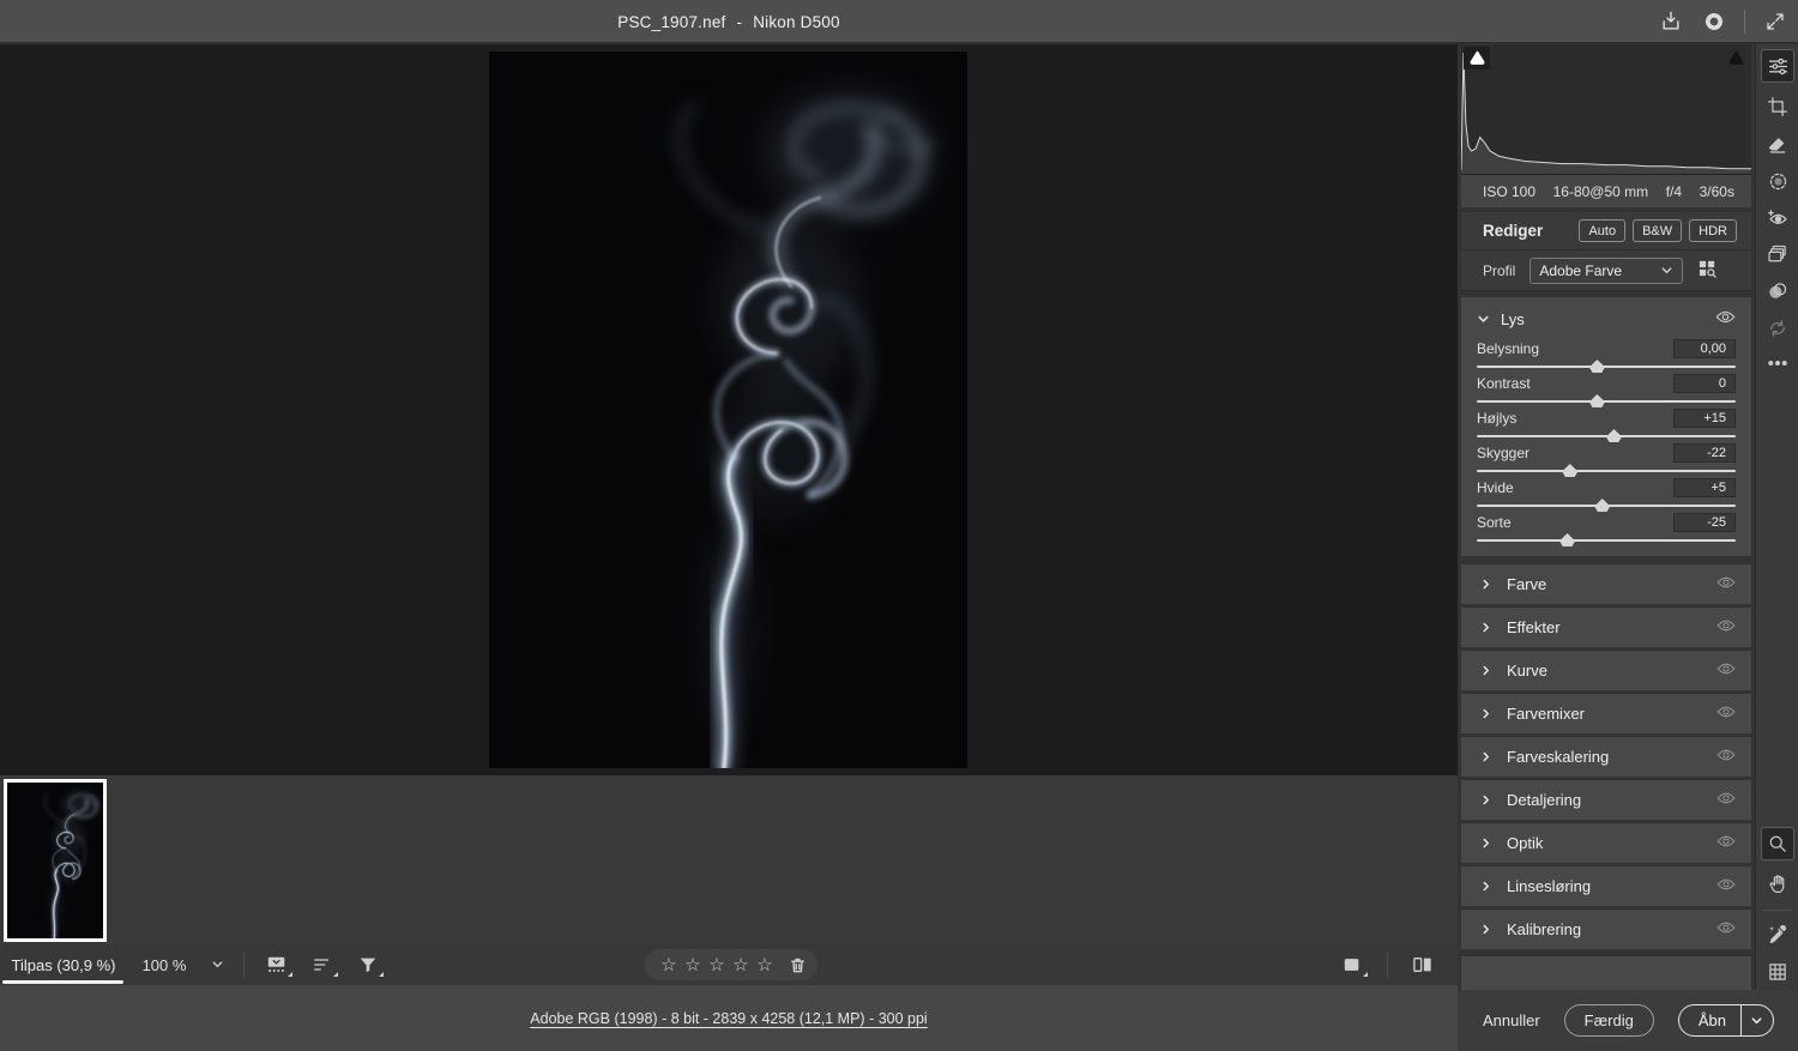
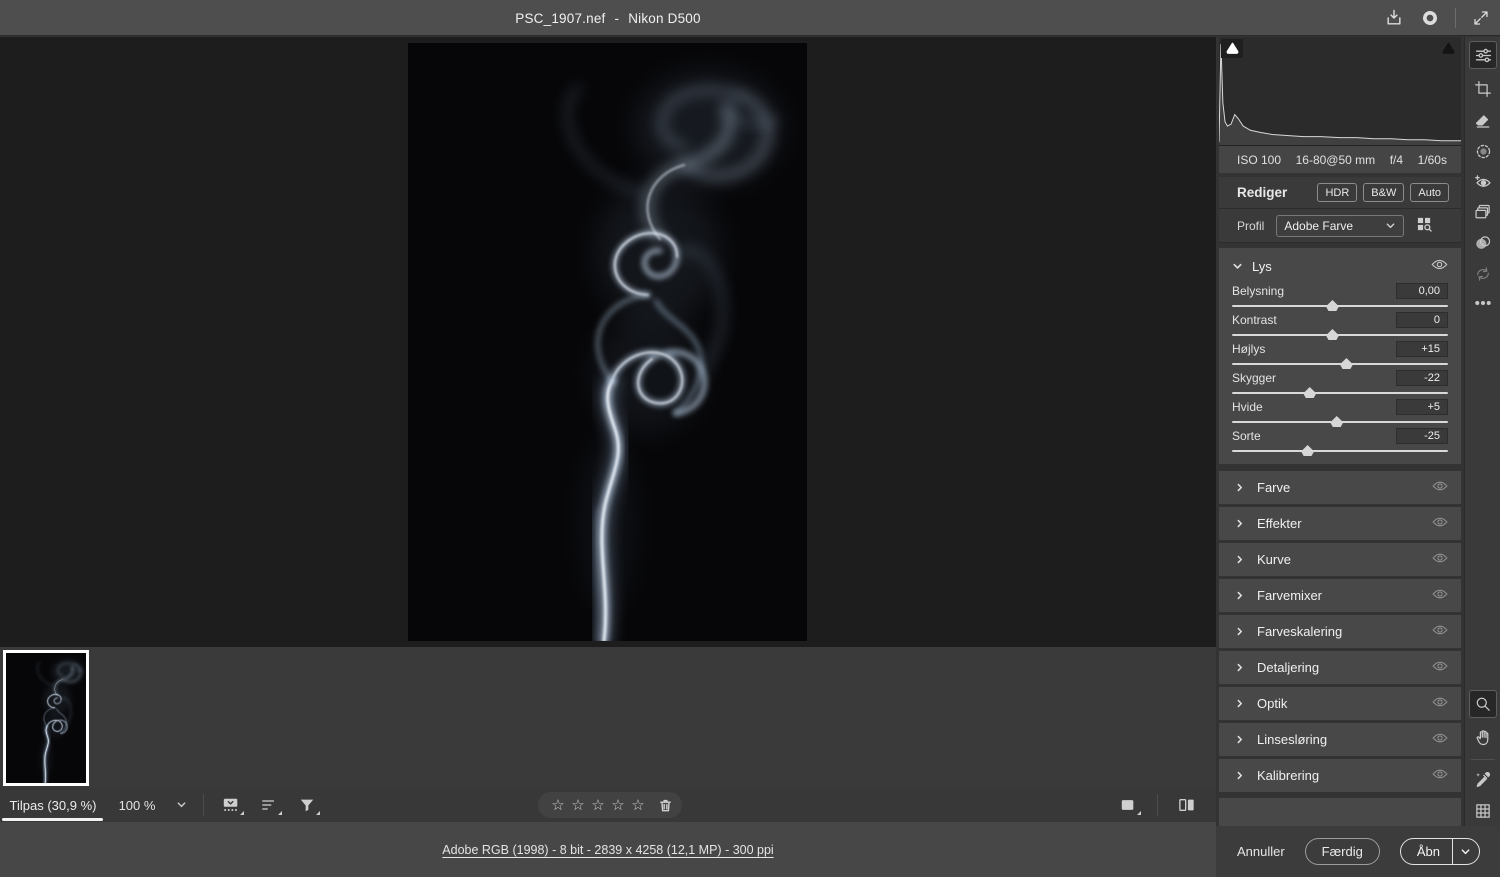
  PSC_1907.nef
  -
  Nikon D500
  Tilpas (30,9 %)
  100 %
  ☆
  ☆
  ☆
  ☆
  ☆
  Adobe RGB (1998) - 8 bit - 2839 x 4258 (12,1 MP) - 300 ppi
  Annuller
  Færdig
  Åbn
  ISO 100
  16-80@50 mm
  f/4
- 3/60s
+ 1/60s
  Rediger
- Auto
+ HDR
  B&W
- HDR
+ Auto
  Profil
  Adobe Farve
  Lys
  Belysning
  0,00
  Kontrast
  0
  Højlys
  +15
  Skygger
  -22
  Hvide
  +5
  Sorte
  -25
  Farve
  Effekter
  Kurve
  Farvemixer
  Farveskalering
  Detaljering
  Optik
  Linsesløring
  Kalibrering
